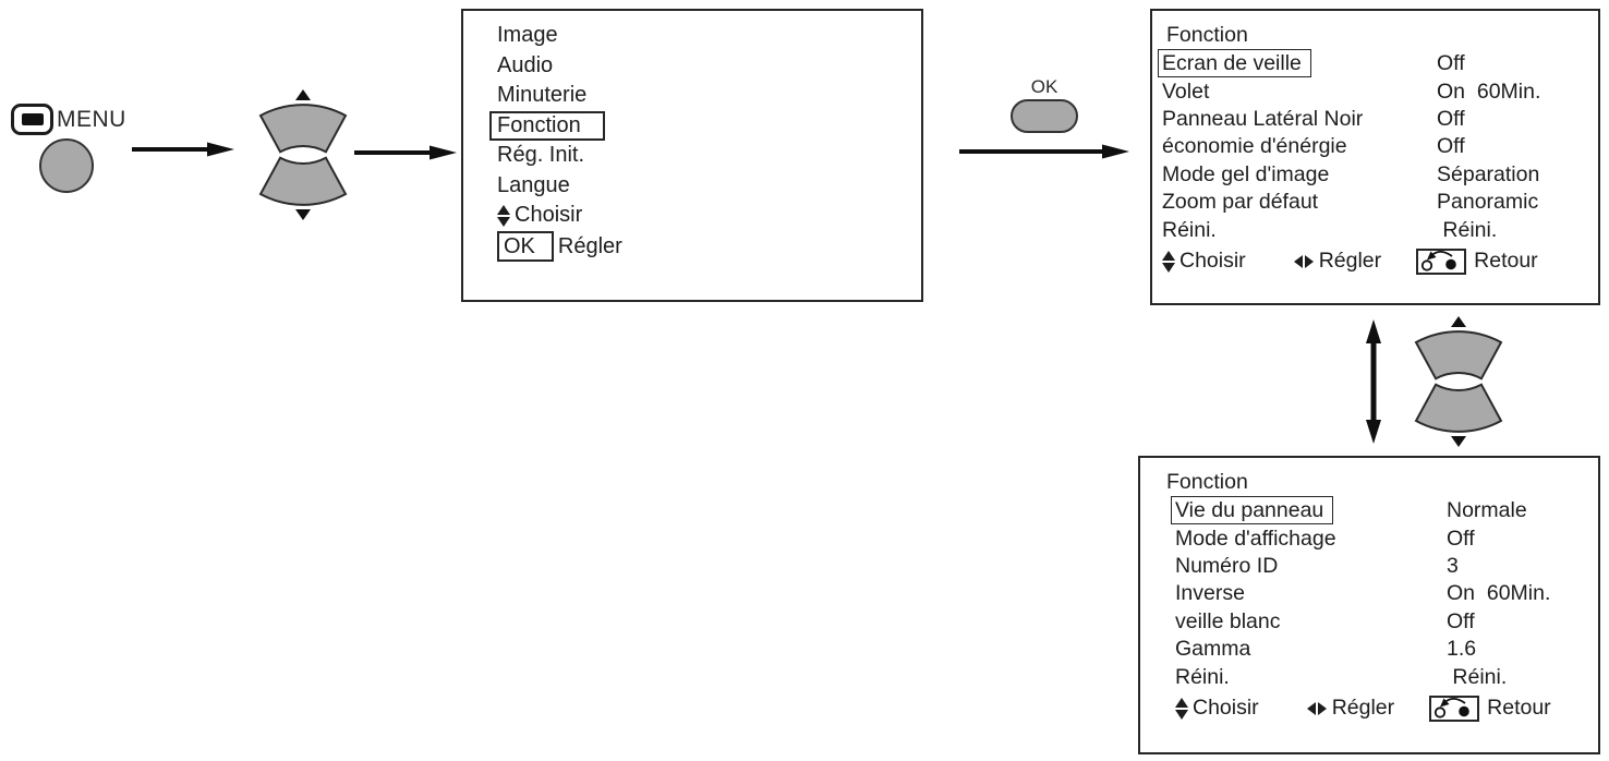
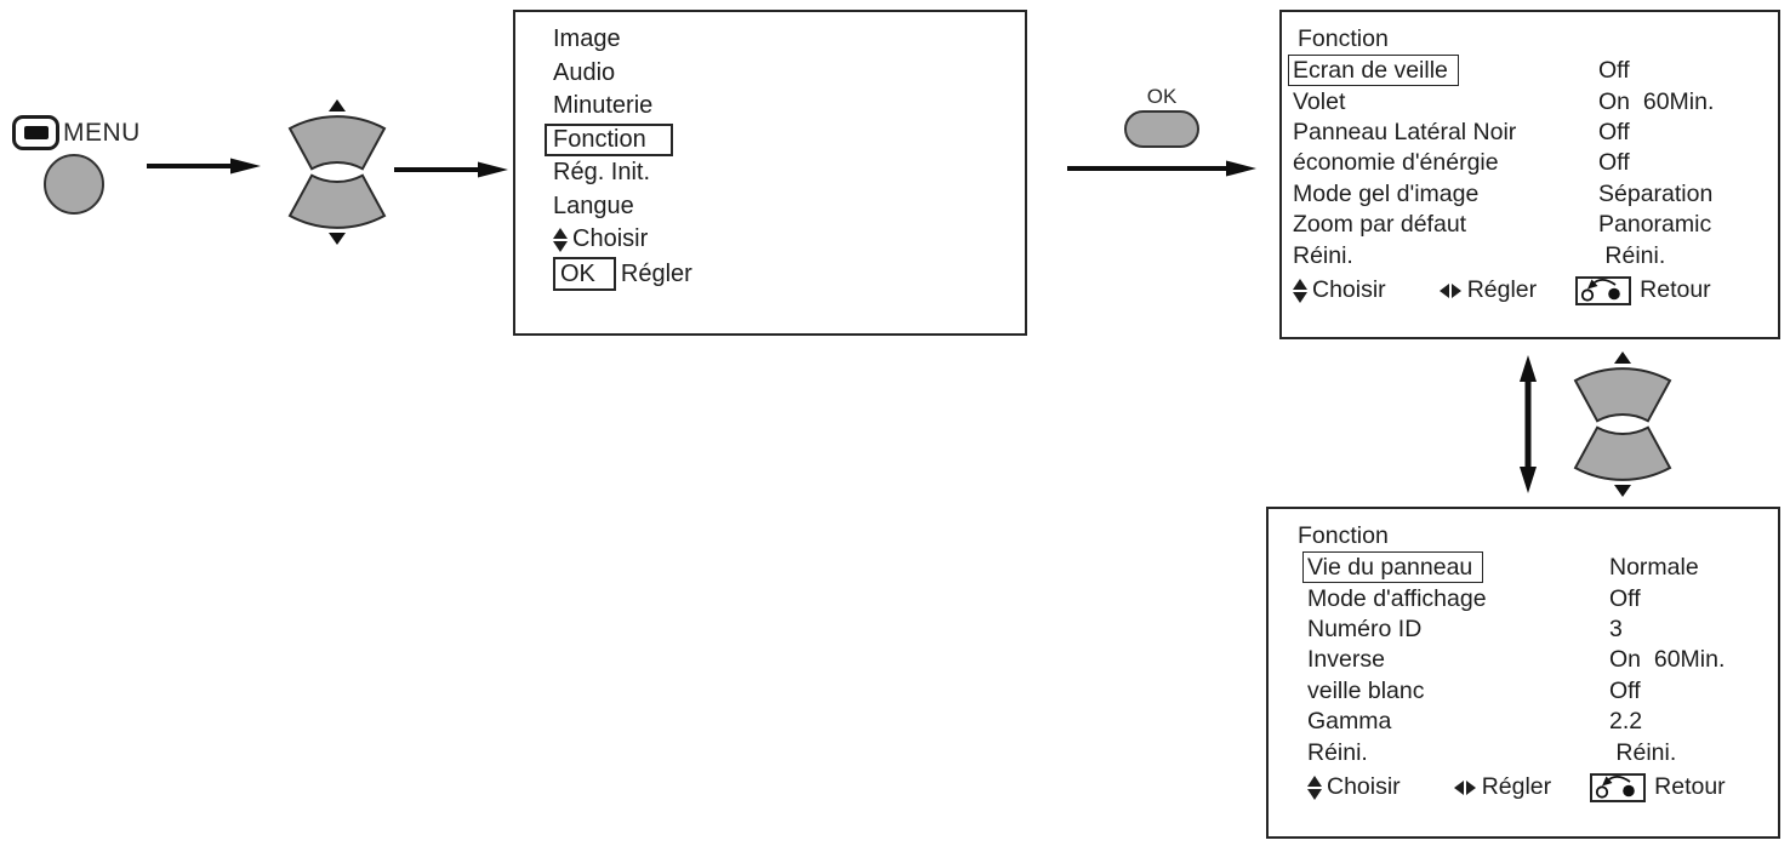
  MENU
  Image
  Audio
  Minuterie
  Fonction
  Rég. Init.
  Langue
  Choisir
  OK Régler
  OK
  Fonction
  Ecran de veille
  Off
  Volet
  On 60Min.
  Panneau Latéral Noir
  Off
  économie d'énérgie
  Off
  Mode gel d'image
  Séparation
  Zoom par défaut
  Panoramic
  Réini.
  Réini.
  Choisir
  Régler
  Retour
  Fonction
  Vie du panneau
  Normale
  Mode d'affichage
  Off
  Numéro ID
  3
  Inverse
  On 60Min.
  veille blanc
  Off
  Gamma
- 1.6
+ 2.2
  Réini.
  Réini.
  Choisir
  Régler
  Retour
